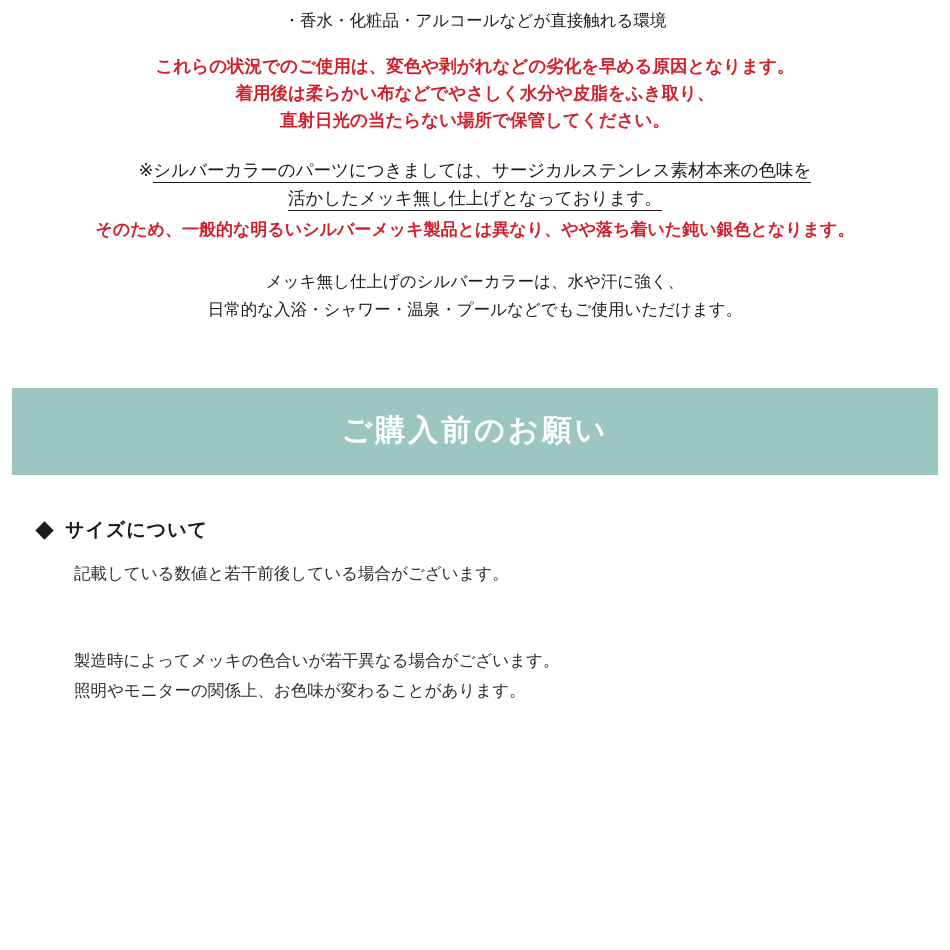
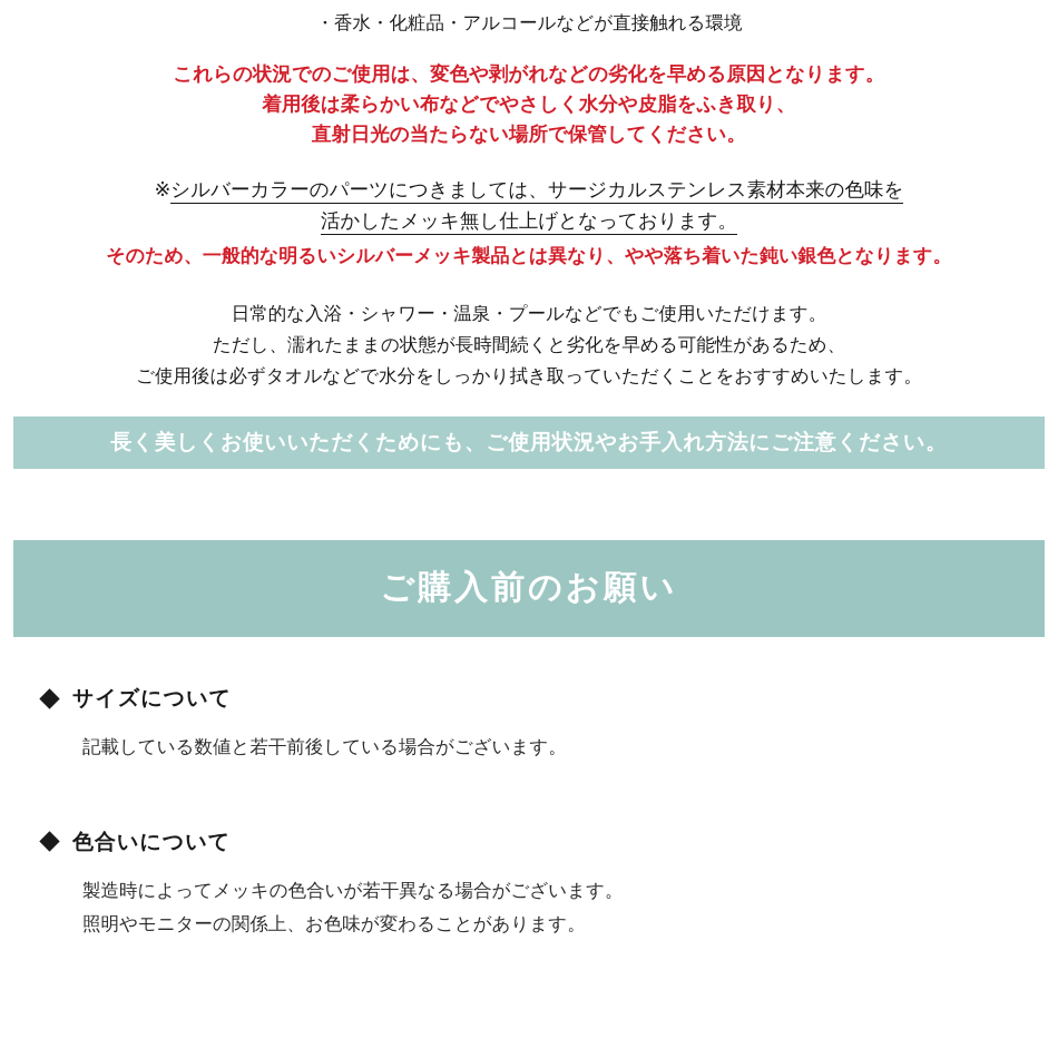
  ・香水・化粧品・アルコールなどが直接触れる環境
  これらの状況でのご使用は、変色や剥がれなどの劣化を早める原因となります。
  着用後は柔らかい布などでやさしく水分や皮脂をふき取り、
  直射日光の当たらない場所で保管してください。
  ※シルバーカラーのパーツにつきましては、サージカルステンレス素材本来の色味を
  活かしたメッキ無し仕上げとなっております。
  そのため、一般的な明るいシルバーメッキ製品とは異なり、やや落ち着いた鈍い銀色となります。
- メッキ無し仕上げのシルバーカラーは、水や汗に強く、
  日常的な入浴・シャワー・温泉・プールなどでもご使用いただけます。
+ ただし、濡れたままの状態が長時間続くと劣化を早める可能性があるため、
+ ご使用後は必ずタオルなどで水分をしっかり拭き取っていただくことをおすすめいたします。
+ 長く美しくお使いいただくためにも、ご使用状況やお手入れ方法にご注意ください。
  ご購入前のお願い
  サイズについて
  記載している数値と若干前後している場合がございます。
+ 色合いについて
  製造時によってメッキの色合いが若干異なる場合がございます。
  照明やモニターの関係上、お色味が変わることがあります。
